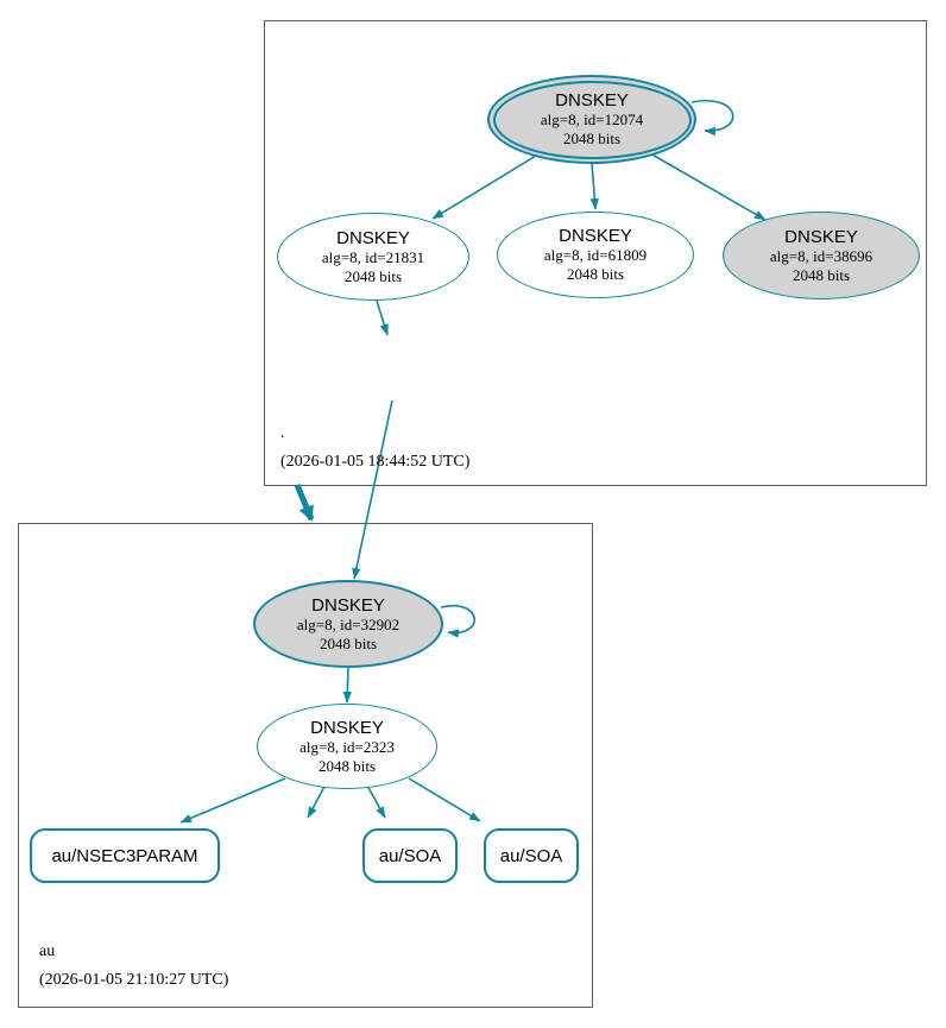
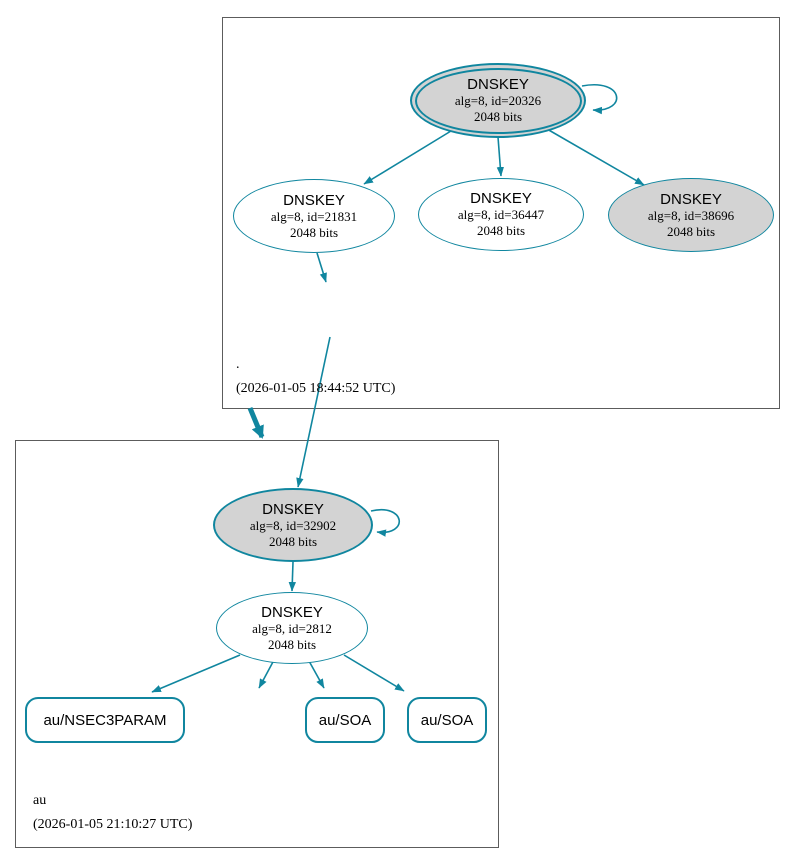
  DNSKEY
- alg=8, id=12074
+ alg=8, id=20326
  2048 bits
  DNSKEY
  alg=8, id=21831
  2048 bits
  DNSKEY
- alg=8, id=61809
+ alg=8, id=36447
  2048 bits
  DNSKEY
  alg=8, id=38696
  2048 bits
  .
  (2026-01-05 18:44:52 UTC)
  DNSKEY
  alg=8, id=32902
  2048 bits
  DNSKEY
- alg=8, id=2323
+ alg=8, id=2812
  2048 bits
  au/NSEC3PARAM
  au/SOA
  au/SOA
  au
  (2026-01-05 21:10:27 UTC)
